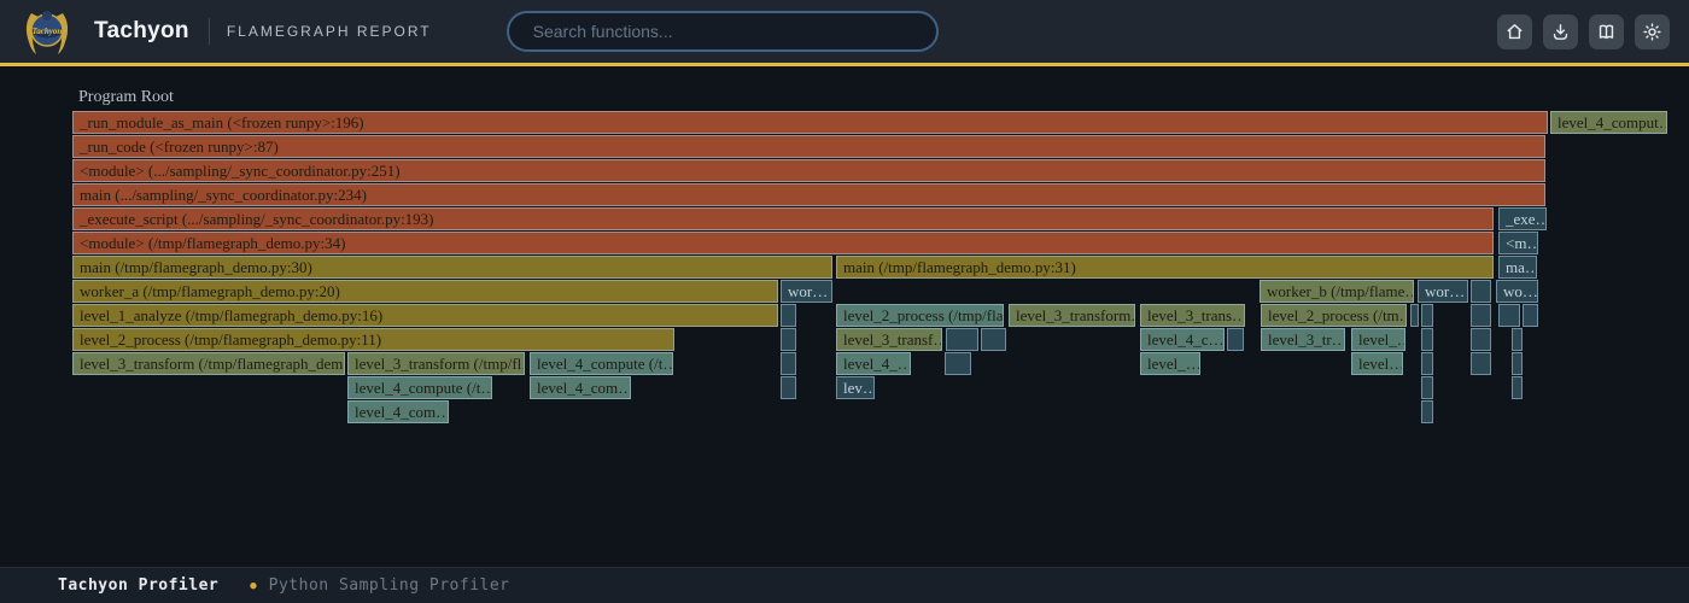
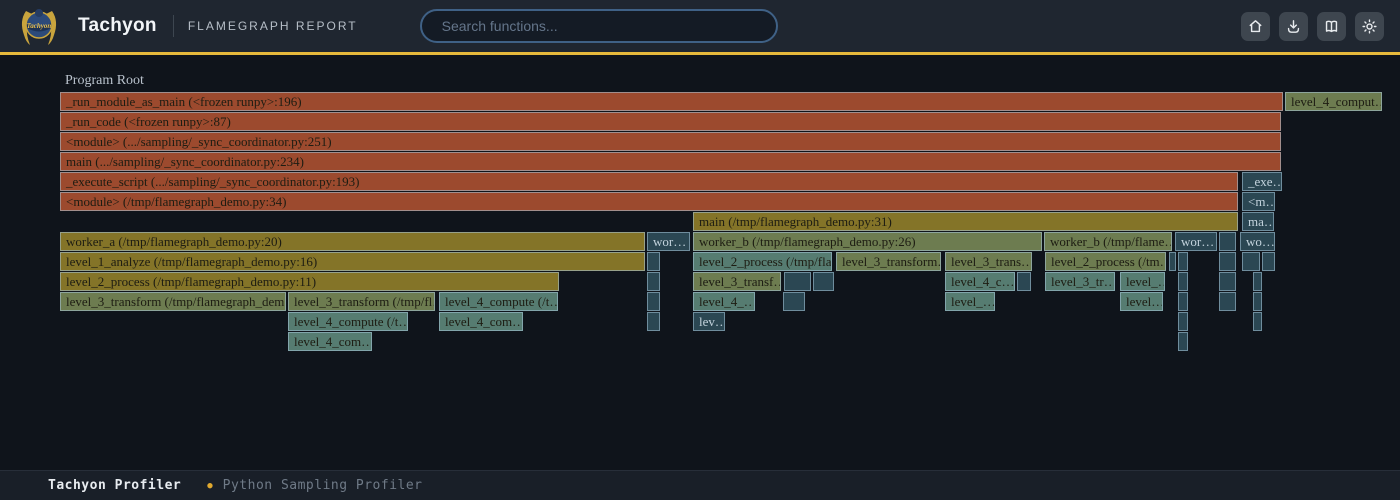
  Tachyon
  Tachyon
  FLAMEGRAPH REPORT
  Search functions...
  Program Root
  _run_module_as_main (<frozen runpy>:196)
  level_4_comput…
  _run_code (<frozen runpy>:87)
  <module> (.../sampling/_sync_coordinator.py:251)
  main (.../sampling/_sync_coordinator.py:234)
  _execute_script (.../sampling/_sync_coordinator.py:193)
  _exe…
  <module> (/tmp/flamegraph_demo.py:34)
  <m…
- main (/tmp/flamegraph_demo.py:30)
  main (/tmp/flamegraph_demo.py:31)
  ma…
  worker_a (/tmp/flamegraph_demo.py:20)
  wor…
+ worker_b (/tmp/flamegraph_demo.py:26)
  worker_b (/tmp/flame…
  wor…
  wo…
  level_1_analyze (/tmp/flamegraph_demo.py:16)
  level_2_process (/tmp/fla
  level_3_transform
  level_3_trans…
  level_2_process (/tm
  level_2_process (/tmp/flamegraph_demo.py:11)
  level_3_transf…
  level_4_c…
  level_3_tr…
  level_…
  level_3_transform (/tmp/flamegraph_dem
  level_3_transform (/tmp/fl
  level_4_compute (/t…
  level_4_…
  level_…
  level…
  level_4_compute (/t…
  level_4_com…
  lev…
  level_4_com…
  Tachyon Profiler
  ●
  Python Sampling Profiler
